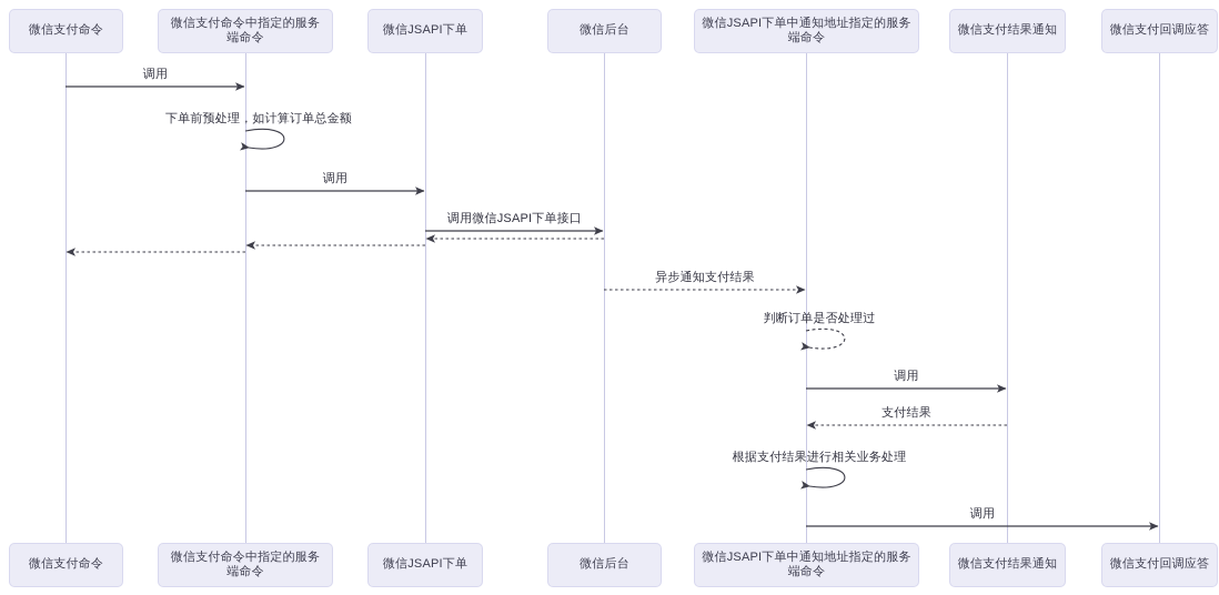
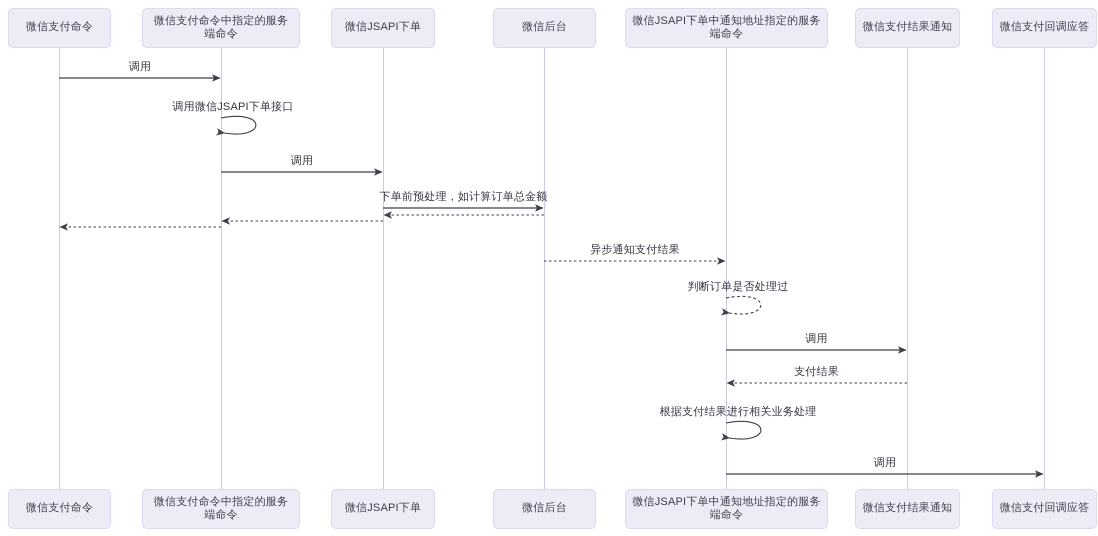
  微信支付命令
  微信支付命令中指定的服务端命令
  微信JSAPI下单
  微信后台
  微信JSAPI下单中通知地址指定的服务端命令
  微信支付结果通知
  微信支付回调应答
  微信支付命令
  微信支付命令中指定的服务端命令
  微信JSAPI下单
  微信后台
  微信JSAPI下单中通知地址指定的服务端命令
  微信支付结果通知
  微信支付回调应答
  调用
- 下单前预处理，如计算订单总金额
+ 调用微信JSAPI下单接口
  调用
- 调用微信JSAPI下单接口
+ 下单前预处理，如计算订单总金额
  异步通知支付结果
  判断订单是否处理过
  调用
  支付结果
  根据支付结果进行相关业务处理
  调用
